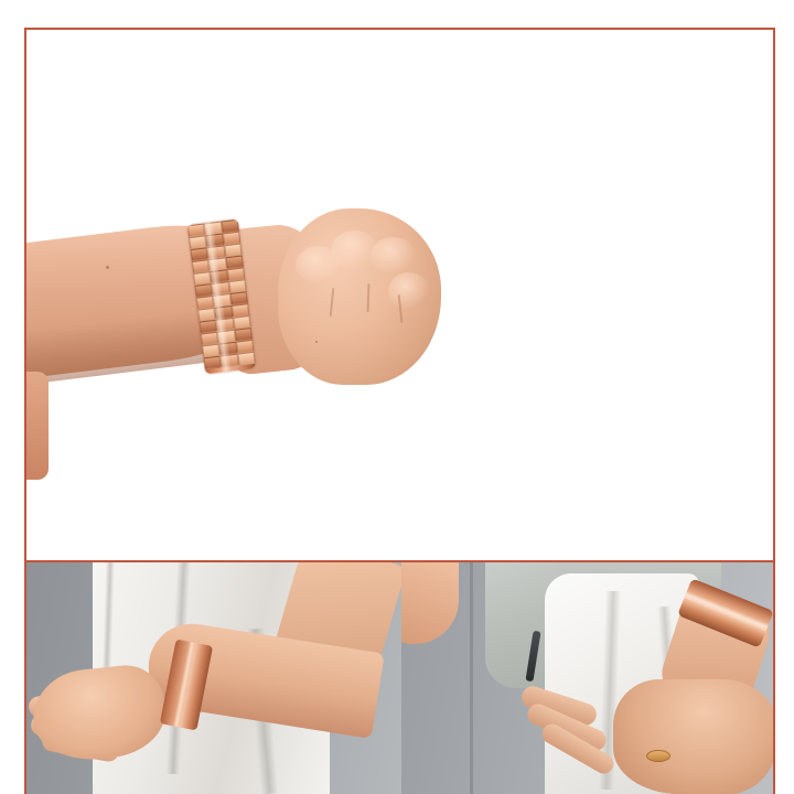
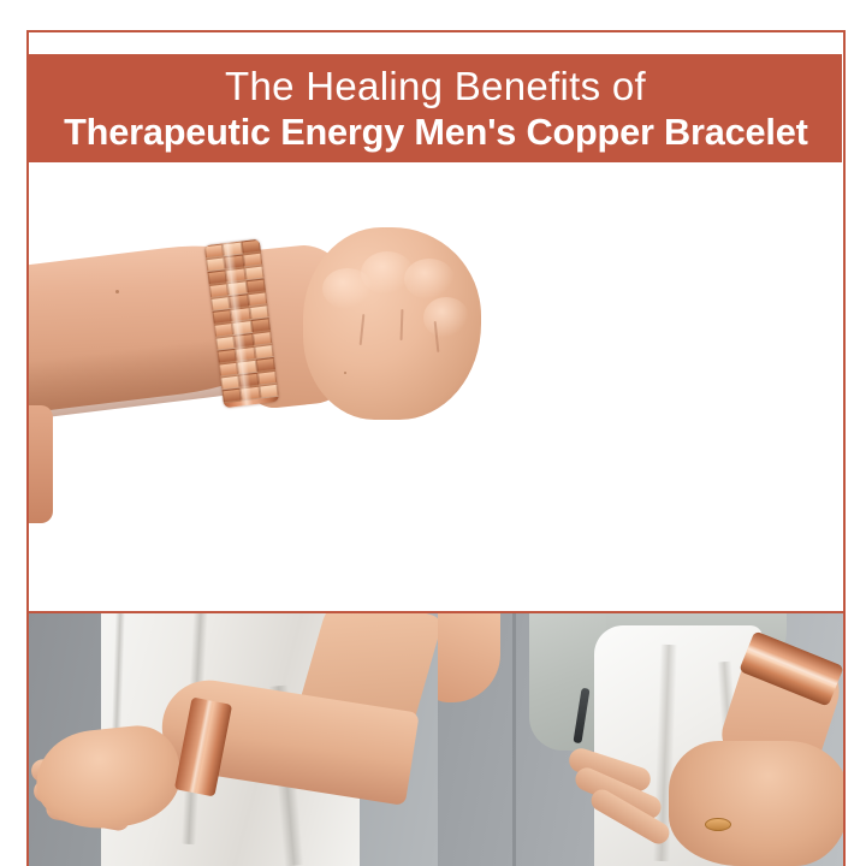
+ The Healing Benefits of
+ Therapeutic Energy Men's Copper Bracelet
